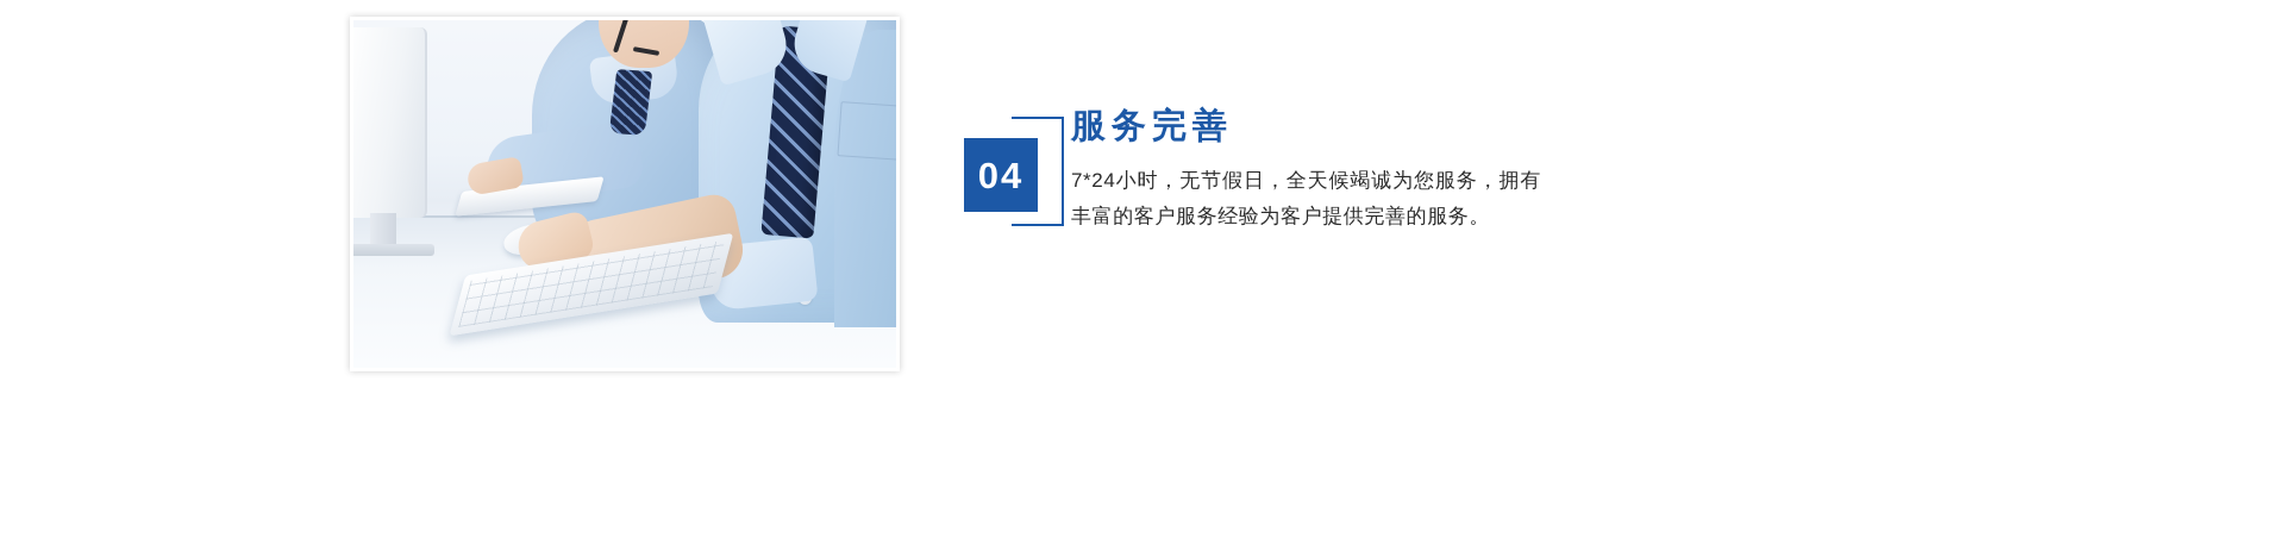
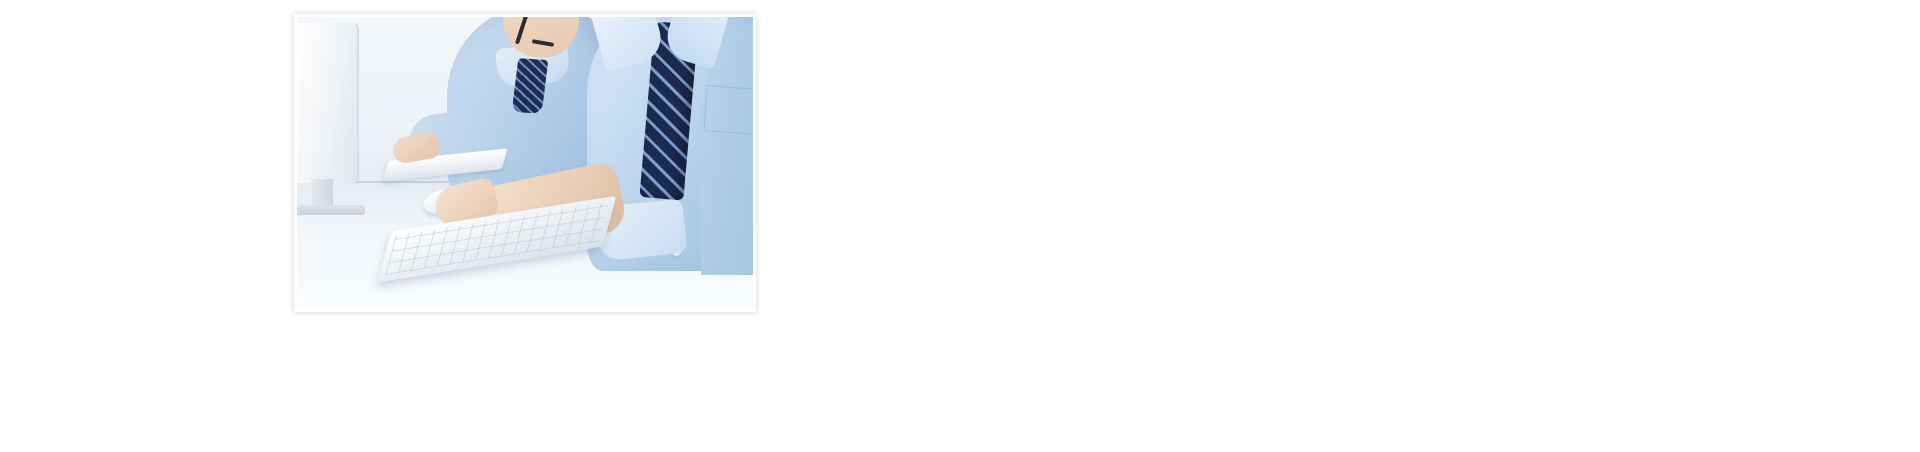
- 04
- 服务完善
- 7*24小时，无节假日，全天候竭诚为您服务，拥有丰富的客户服务经验为客户提供完善的服务。
